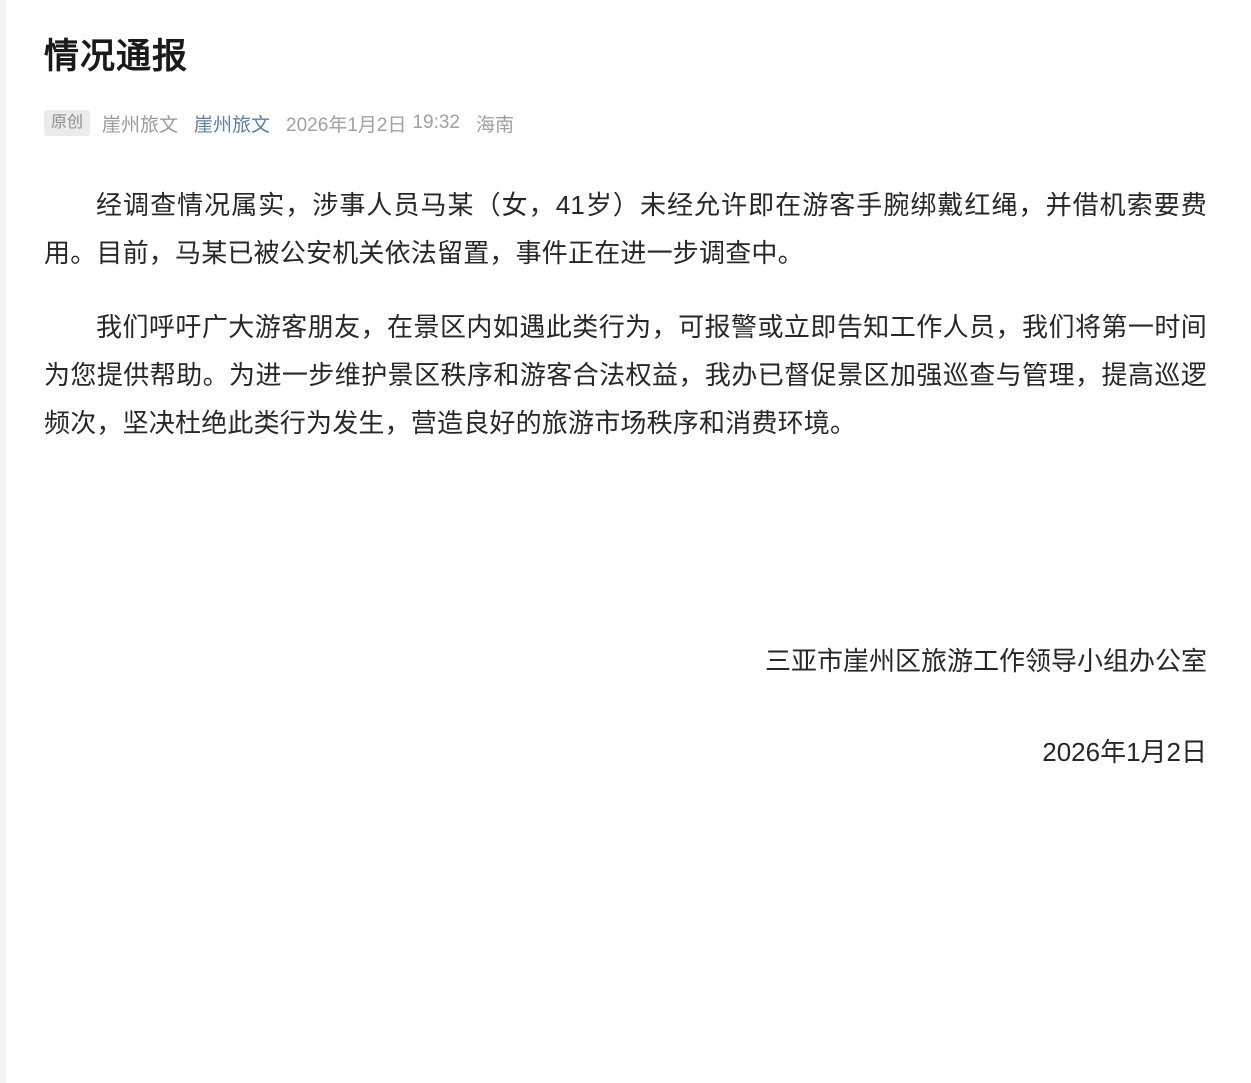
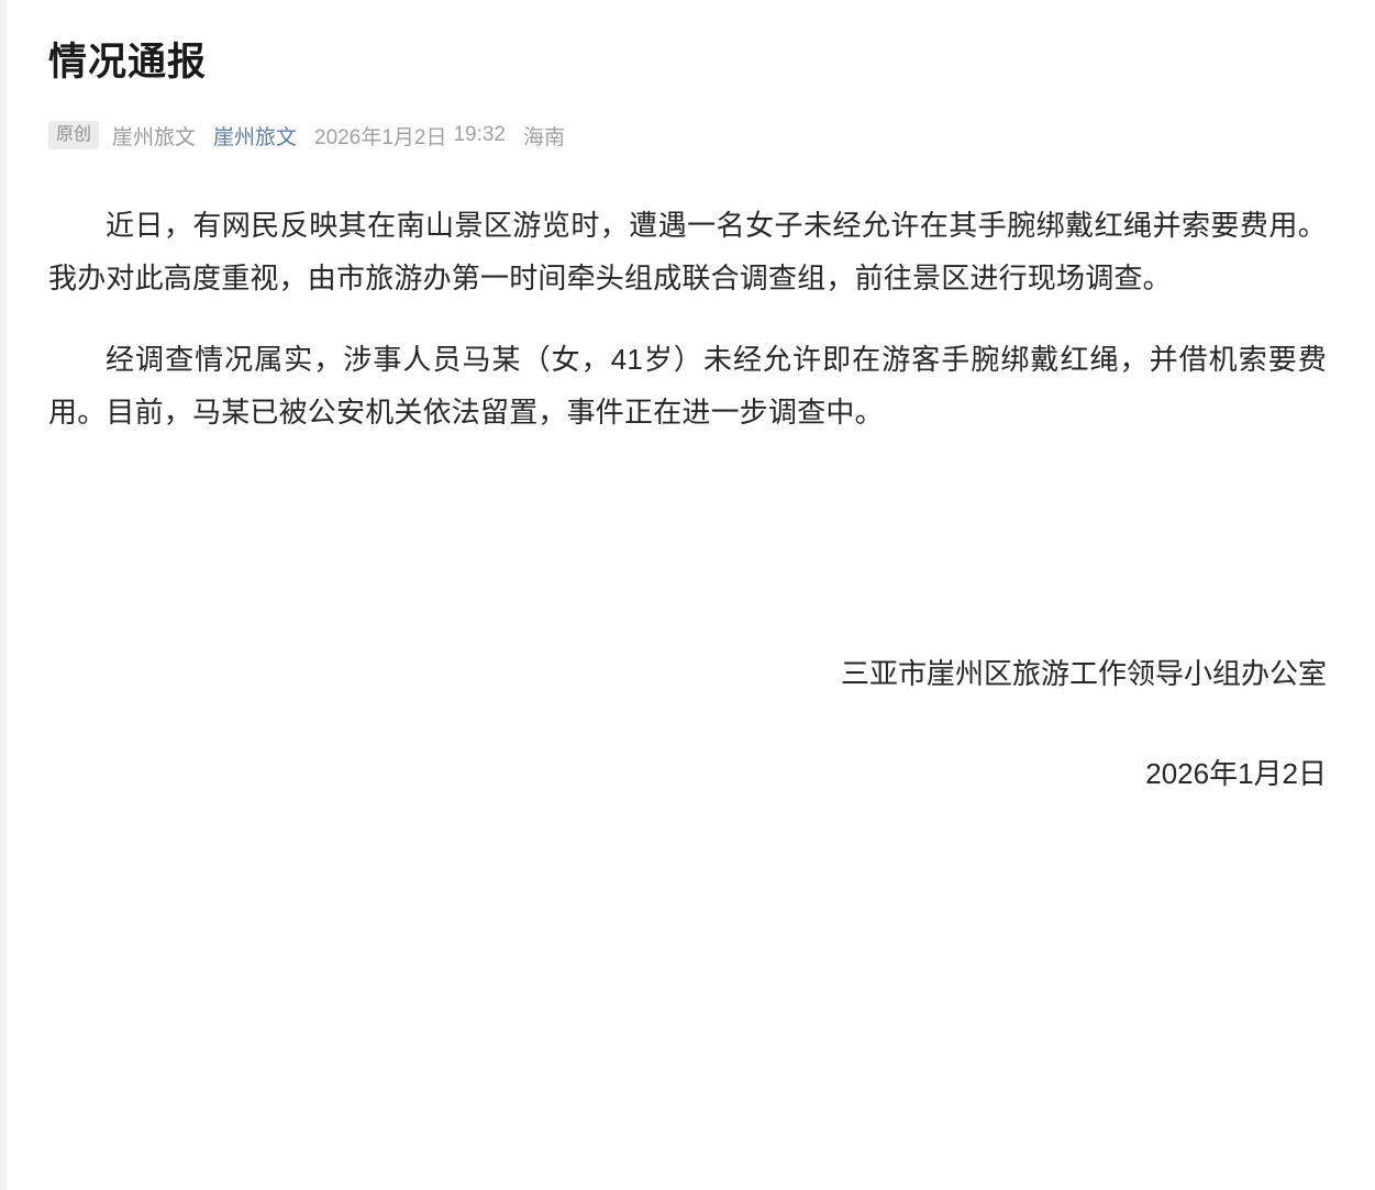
  情况通报
  原创
  崖州旅文
  崖州旅文
  2026年1月2日
  19:32
  海南
+ 近日，有网民反映其在南山景区游览时，遭遇一名女子未经允许在其手腕绑戴红绳并索要费用。我办对此高度重视，由市旅游办第一时间牵头组成联合调查组，前往景区进行现场调查。
  经调查情况属实，涉事人员马某（女，41岁）未经允许即在游客手腕绑戴红绳，并借机索要费用。目前，马某已被公安机关依法留置，事件正在进一步调查中。
- 我们呼吁广大游客朋友，在景区内如遇此类行为，可报警或立即告知工作人员，我们将第一时间为您提供帮助。为进一步维护景区秩序和游客合法权益，我办已督促景区加强巡查与管理，提高巡逻频次，坚决杜绝此类行为发生，营造良好的旅游市场秩序和消费环境。
  三亚市崖州区旅游工作领导小组办公室
  2026年1月2日
